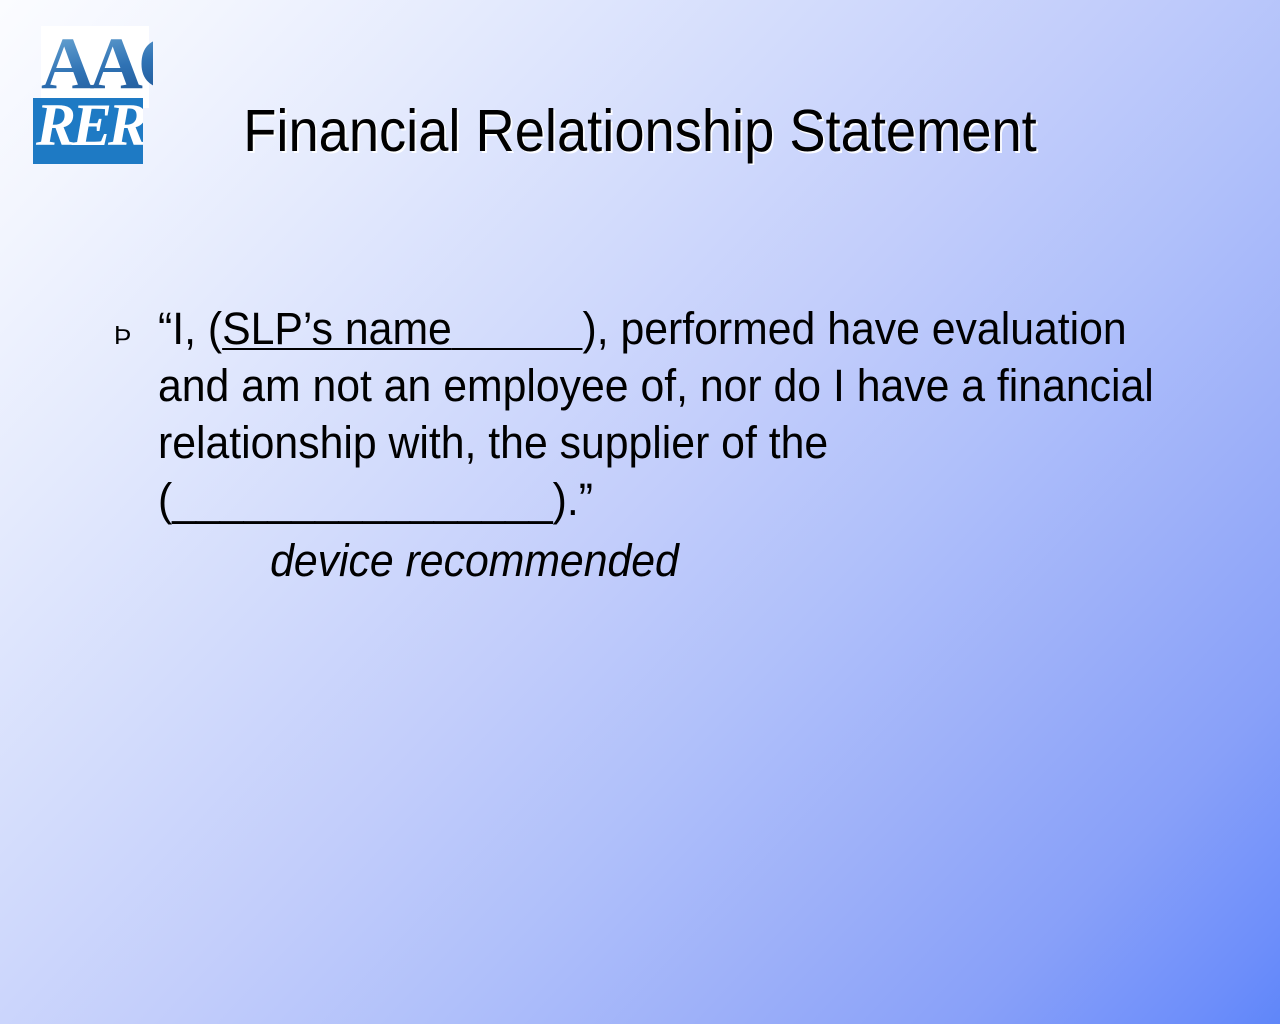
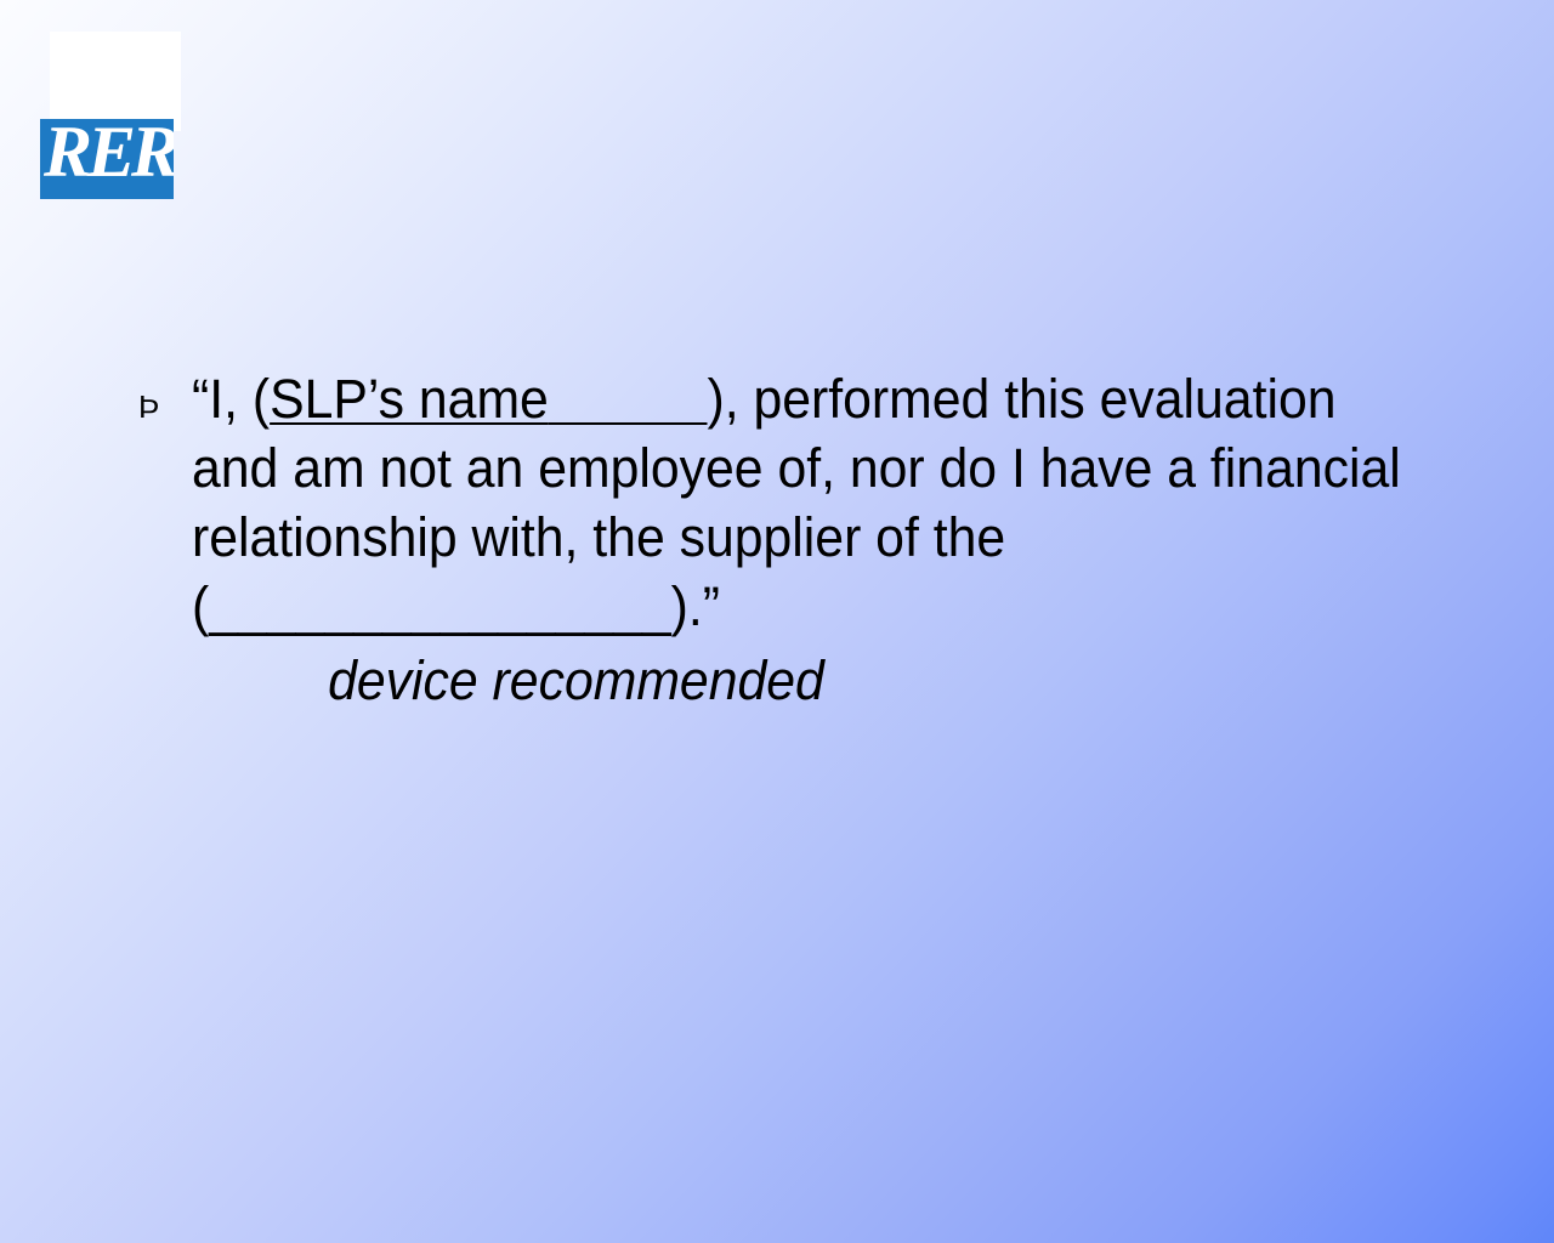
- AAC
  RER
- Financial Relationship Statement
  Þ
- “I, (SLP’s name ), performed have evaluation and am not an employee of, nor do I have a financial relationship with, the supplier of the (________________).”
+ “I, (SLP’s name ), performed this evaluation and am not an employee of, nor do I have a financial relationship with, the supplier of the (________________).”
  device recommended
